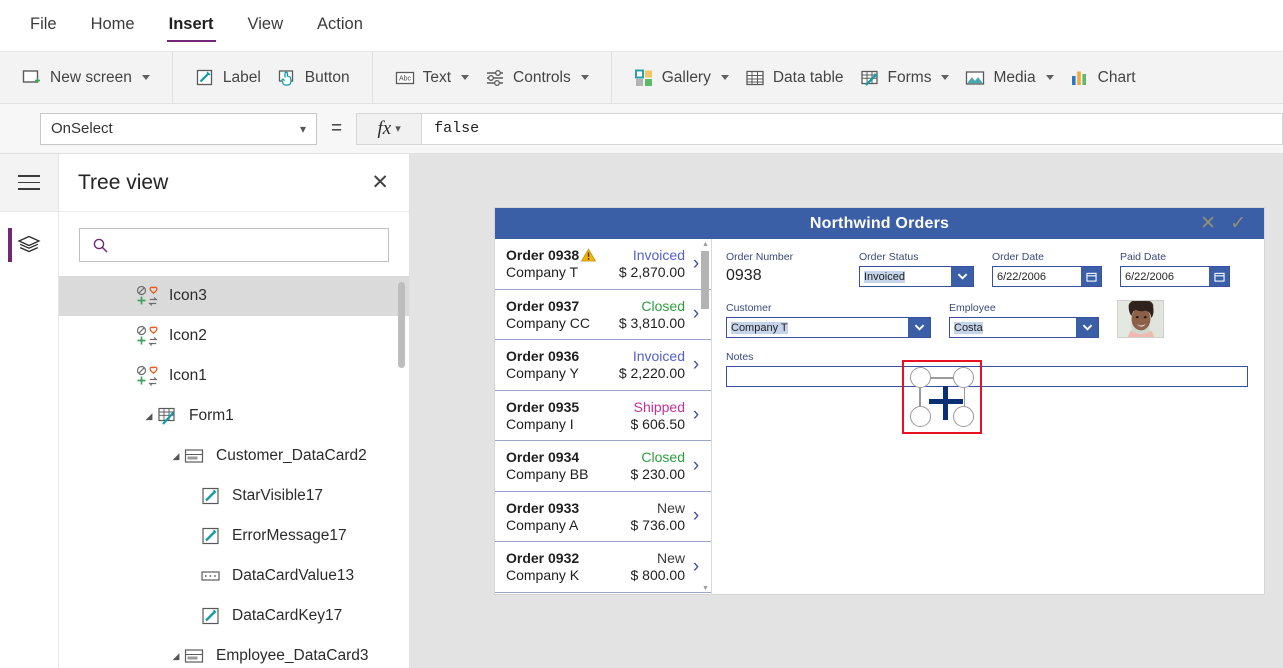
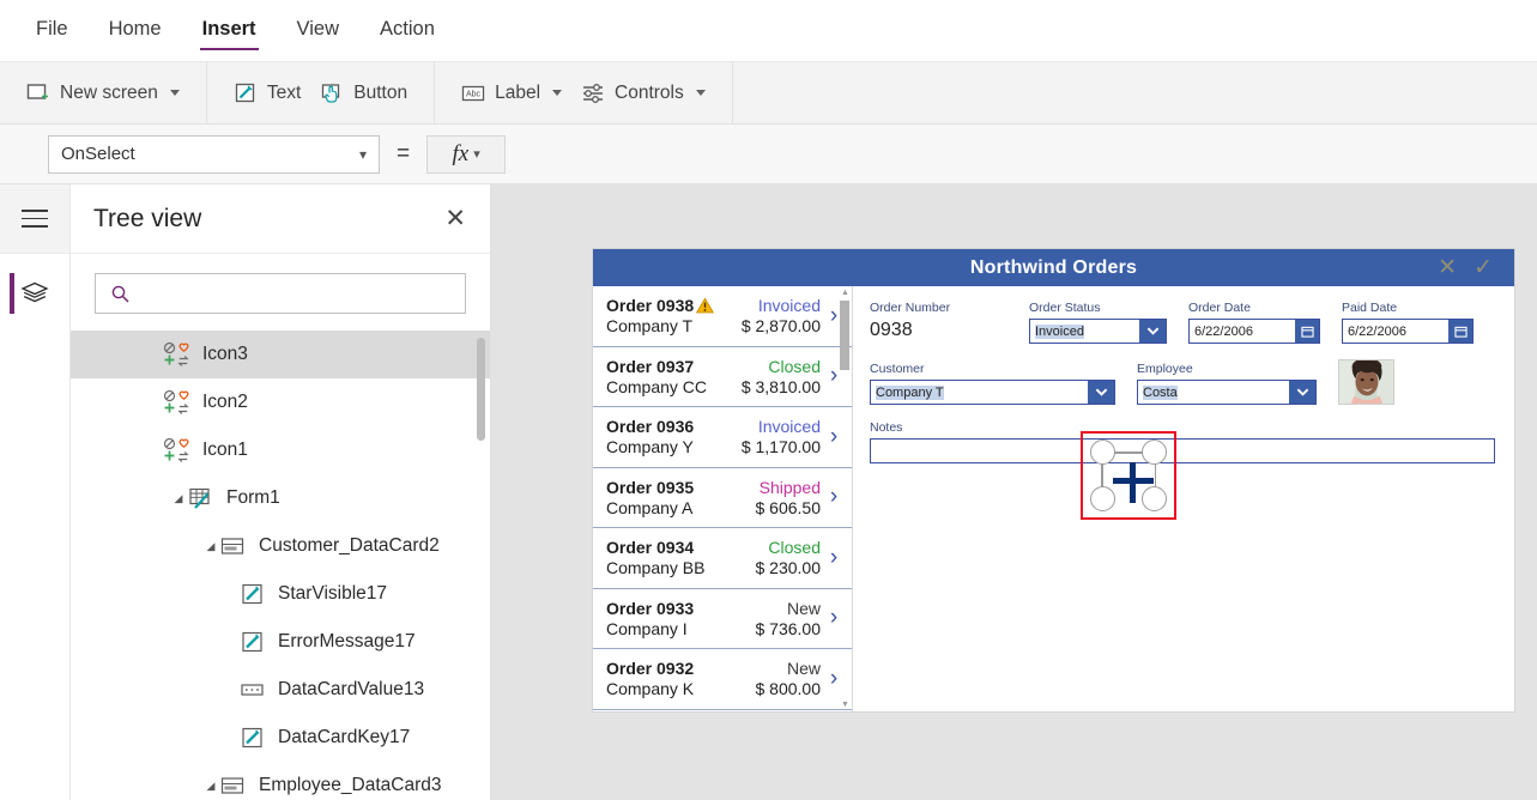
  File
  Home
  Insert
  View
  Action
  New screen
- Label
+ Text
  Button
- Text
+ Label
  Controls
- Gallery
- Data table
- Forms
- Media
- Chart
  OnSelect
  ▾
  =
  fx
  ▾
- false
  Tree view
  ✕
  Icon3
  Icon2
  Icon1
  ◢
  Form1
  ◢
  Customer_DataCard2
  StarVisible17
  ErrorMessage17
  DataCardValue13
  DataCardKey17
  ◢
  Employee_DataCard3
  Northwind Orders
  ✕
  ✓
  Order 0938
  Invoiced
  Company T
  $ 2,870.00
  ›
  Order 0937
  Closed
  Company CC
  $ 3,810.00
  ›
  Order 0936
  Invoiced
  Company Y
- $ 2,220.00
+ $ 1,170.00
  ›
  Order 0935
  Shipped
- Company I
+ Company A
  $ 606.50
  ›
  Order 0934
  Closed
  Company BB
  $ 230.00
  ›
  Order 0933
  New
- Company A
+ Company I
  $ 736.00
  ›
  Order 0932
  New
  Company K
  $ 800.00
  ›
  Order Number
  0938
  Order Status
  Invoiced
  Order Date
  6/22/2006
  Paid Date
  6/22/2006
  Customer
  Company T
  Employee
  Costa
  Notes
